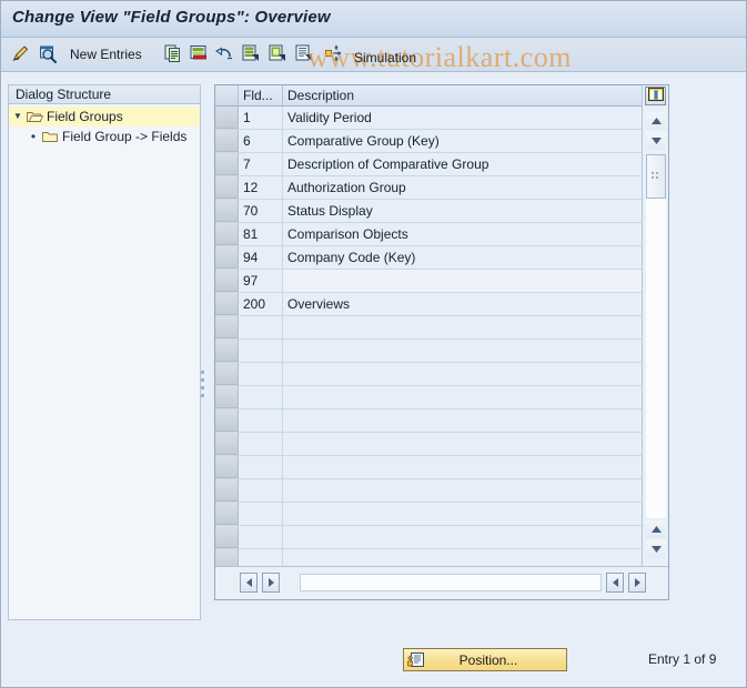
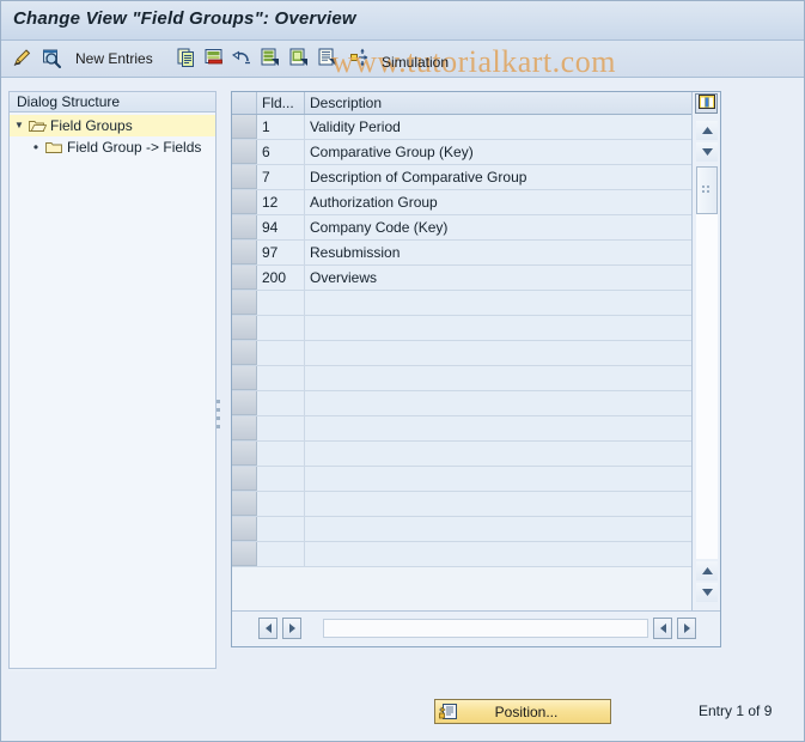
  Change View "Field Groups": Overview
  New Entries
  www.tutorialkart.com
  Simulation
  Dialog Structure
  ▼
  Field Groups
  •
  Field Group -> Fields
  Fld...
  Description
  1
  Validity Period
  6
  Comparative Group (Key)
  7
  Description of Comparative Group
  12
  Authorization Group
- 70
- Status Display
- 81
- Comparison Objects
  94
  Company Code (Key)
  97
+ Resubmission
  200
  Overviews
  Position...
  Entry 1 of 9
